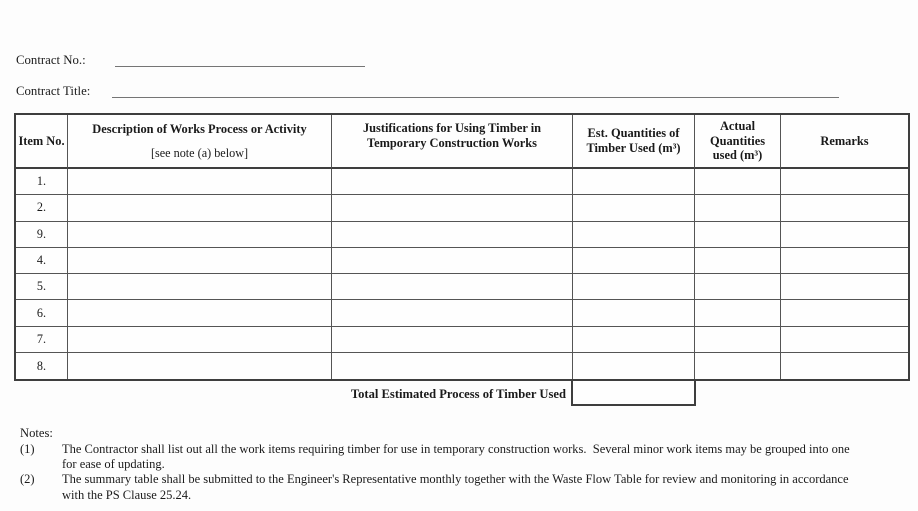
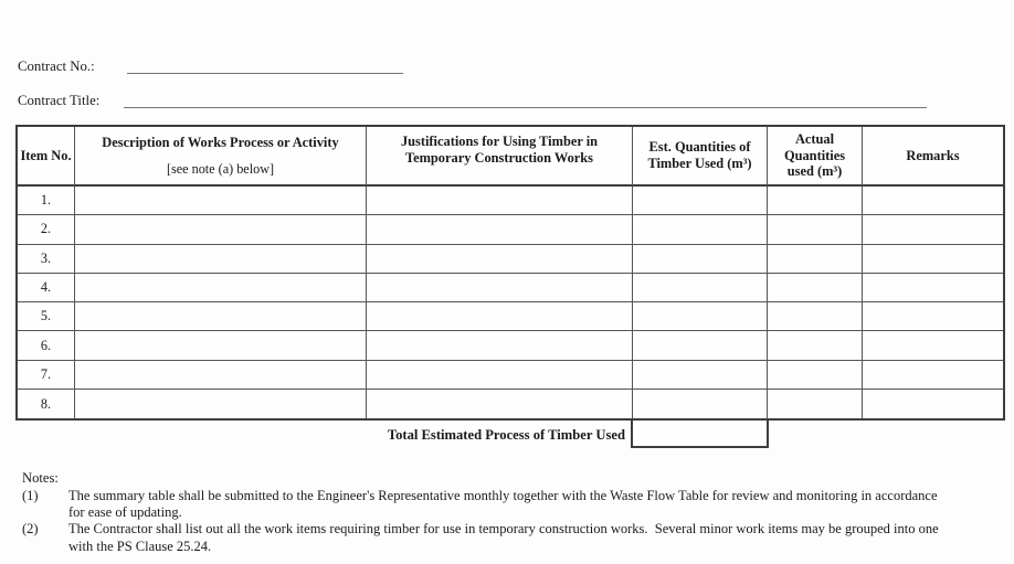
  Contract No.:
  Contract Title:
  Item No.
  Description of Works Process or Activity
  [see note (a) below]
  Justifications for Using Timber in
  Temporary Construction Works
  Est. Quantities of
  Timber Used (m³)
  Actual
  Quantities
  used (m³)
  Remarks
  1.
  2.
- 9.
+ 3.
  4.
  5.
  6.
  7.
  8.
  Total Estimated Process of Timber Used
  Notes:
  (1)
- The Contractor shall list out all the work items requiring timber for use in temporary construction works. Several minor work items may be grouped into one
+ The summary table shall be submitted to the Engineer's Representative monthly together with the Waste Flow Table for review and monitoring in accordance
  for ease of updating.
  (2)
- The summary table shall be submitted to the Engineer's Representative monthly together with the Waste Flow Table for review and monitoring in accordance
+ The Contractor shall list out all the work items requiring timber for use in temporary construction works. Several minor work items may be grouped into one
  with the PS Clause 25.24.
